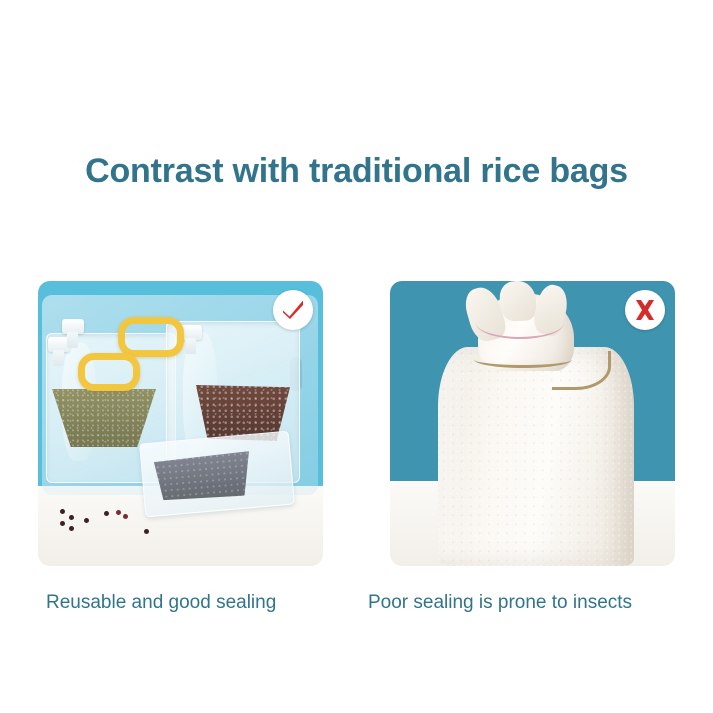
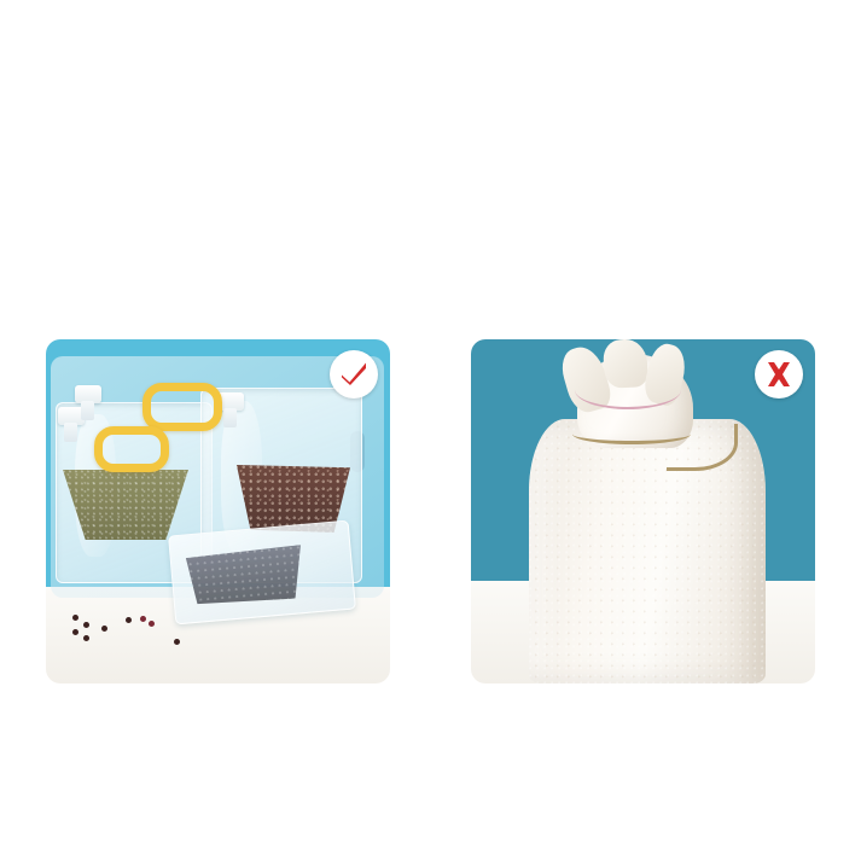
- Contrast with traditional rice bags
- Reusable and good sealing
- Poor sealing is prone to insects
